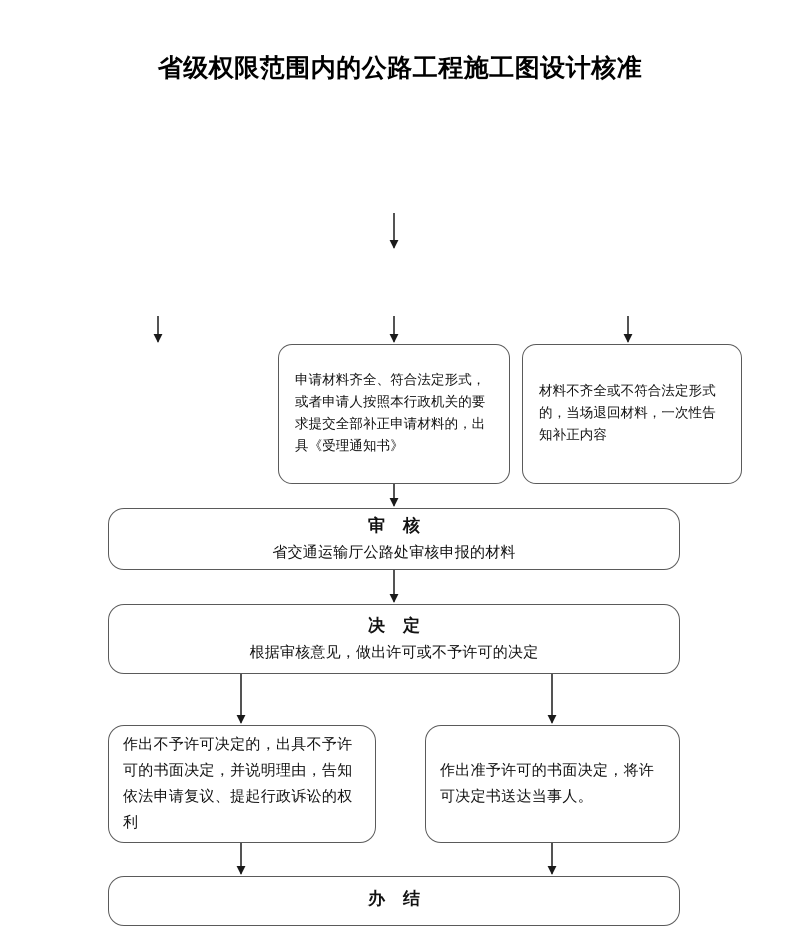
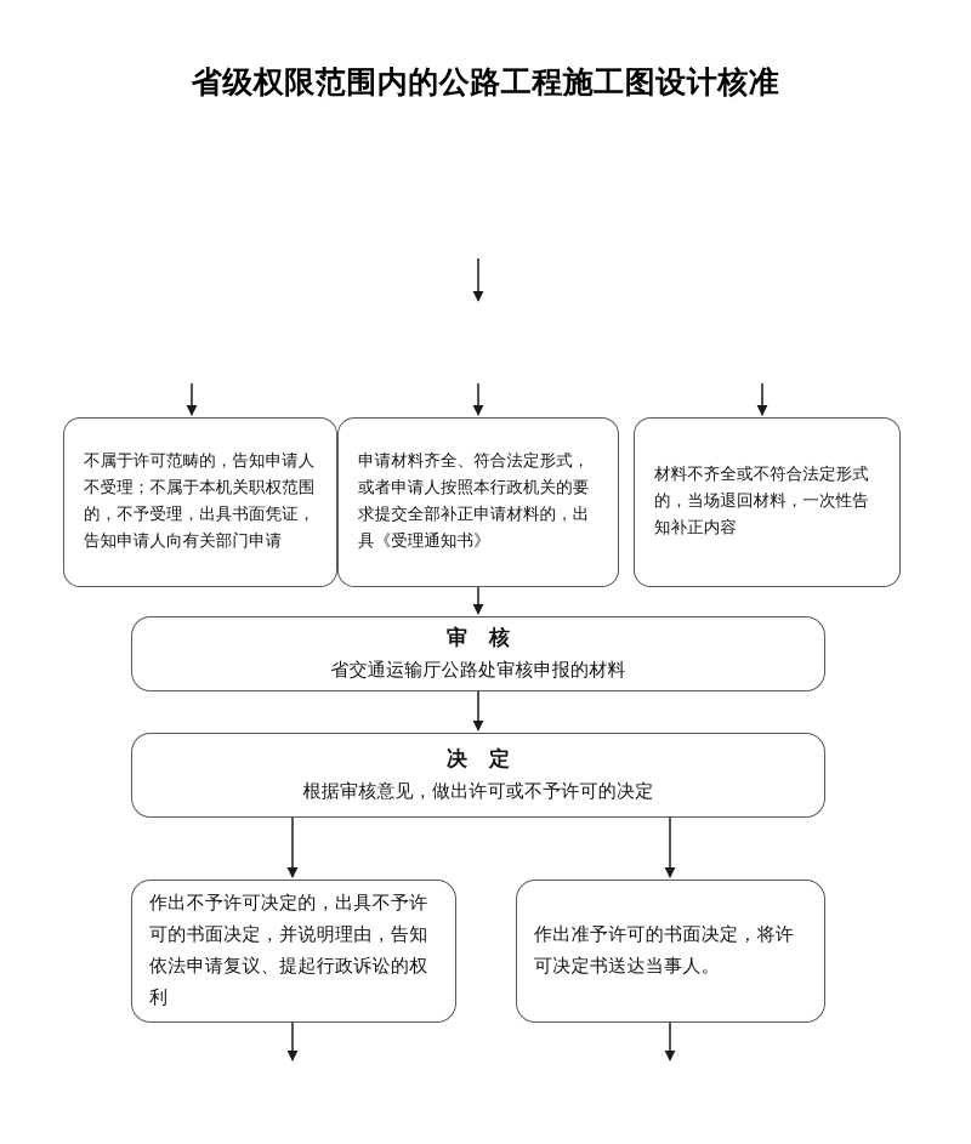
  省级权限范围内的公路工程施工图设计核准
+ 不属于许可范畴的，告知申请人不受理；不属于本机关职权范围的，不予受理，出具书面凭证，告知申请人向有关部门申请
  申请材料齐全、符合法定形式，或者申请人按照本行政机关的要求提交全部补正申请材料的，出具《受理通知书》
  材料不齐全或不符合法定形式的，当场退回材料，一次性告知补正内容
  审 核
  省交通运输厅公路处审核申报的材料
  决 定
  根据审核意见，做出许可或不予许可的决定
  作出不予许可决定的，出具不予许可的书面决定，并说明理由，告知依法申请复议、提起行政诉讼的权利
  作出准予许可的书面决定，将许可决定书送达当事人。
- 办 结
